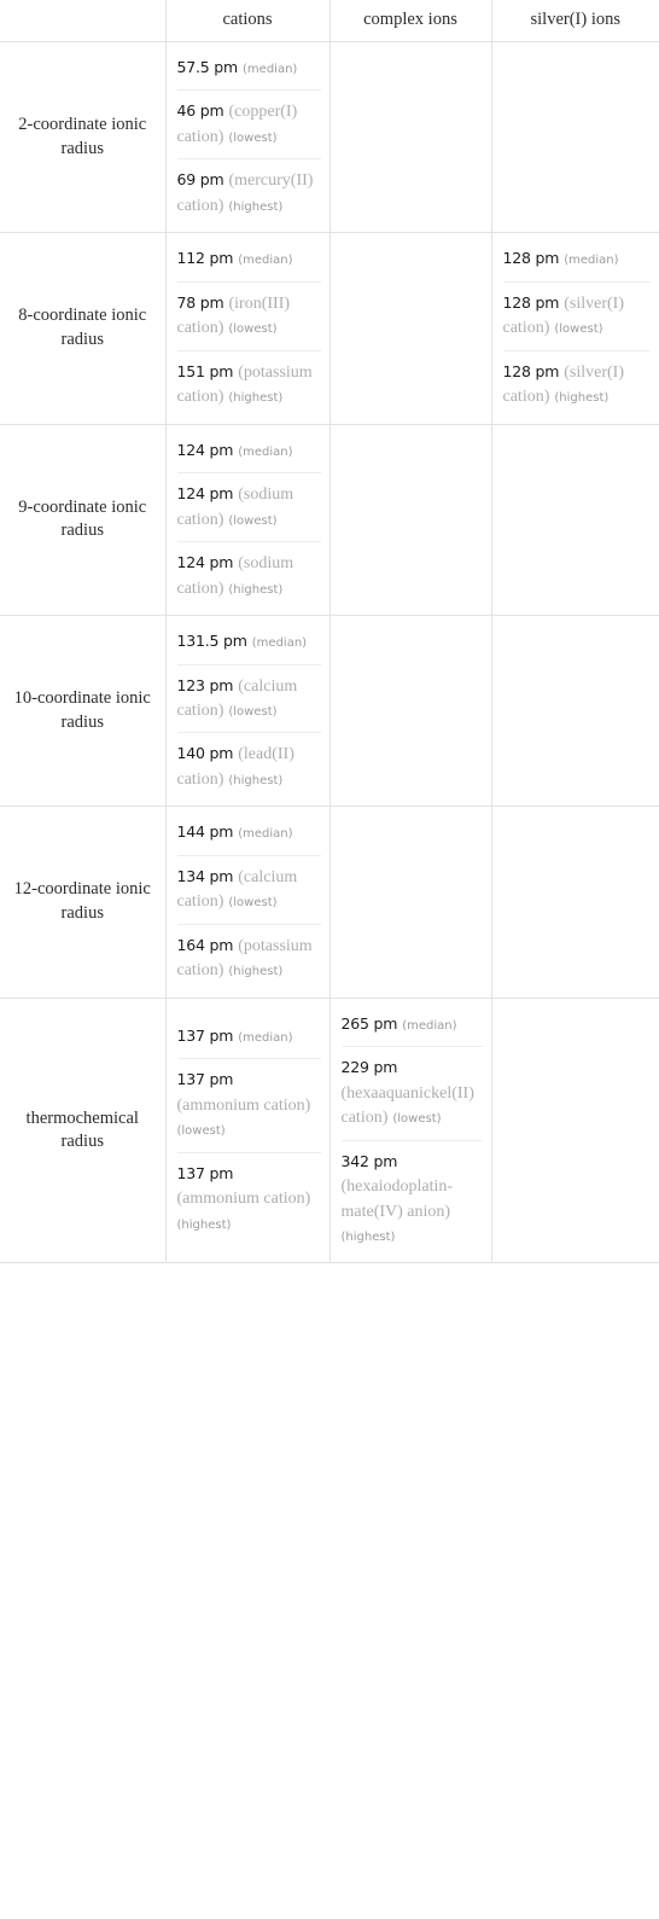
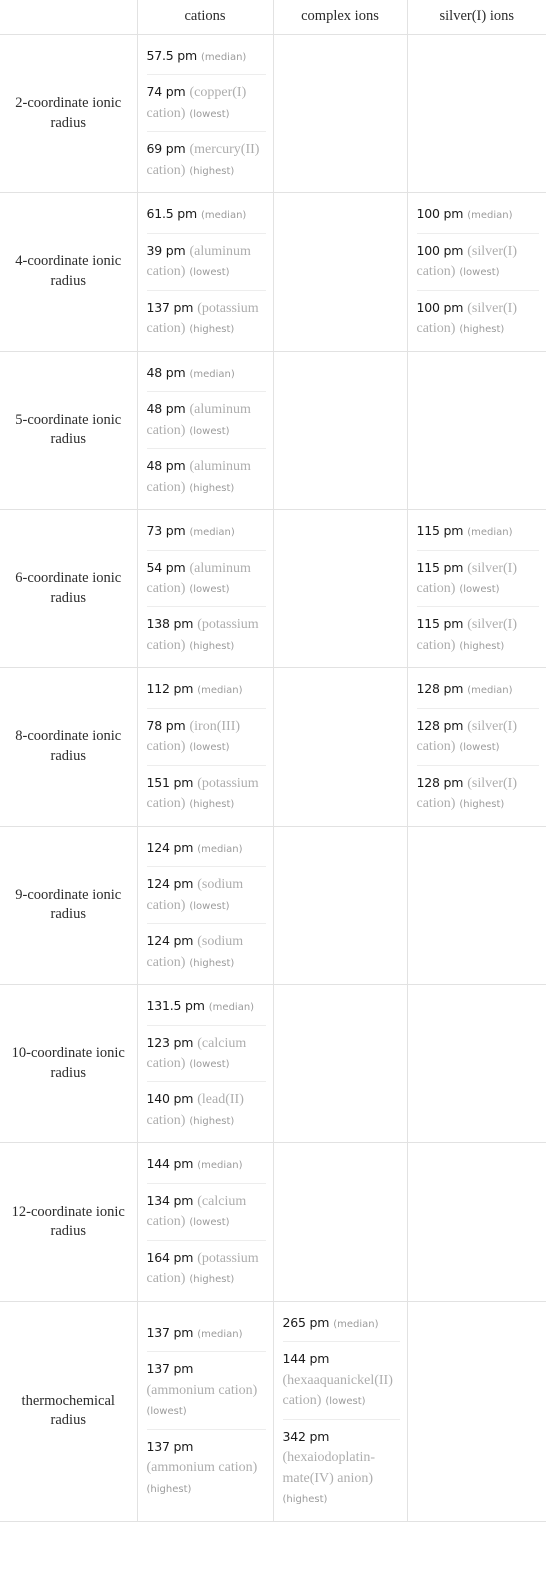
  	cations	complex ions	silver(I) ions
- 2-coordinate ionic radius	57.5 pm (median)46 pm (copper(I) cation) (lowest)69 pm (mercury(II) cation) (highest)
+ 2-coordinate ionic radius	57.5 pm (median)74 pm (copper(I) cation) (lowest)69 pm (mercury(II) cation) (highest)
+ 4-coordinate ionic radius	61.5 pm (median)39 pm (aluminum cation) (lowest)137 pm (potassium cation) (highest)		100 pm (median)100 pm (silver(I) cation) (lowest)100 pm (silver(I) cation) (highest)
+ 5-coordinate ionic radius	48 pm (median)48 pm (aluminum cation) (lowest)48 pm (aluminum cation) (highest)
+ 6-coordinate ionic radius	73 pm (median)54 pm (aluminum cation) (lowest)138 pm (potassium cation) (highest)		115 pm (median)115 pm (silver(I) cation) (lowest)115 pm (silver(I) cation) (highest)
  8-coordinate ionic radius	112 pm (median)78 pm (iron(III) cation) (lowest)151 pm (potassium cation) (highest)		128 pm (median)128 pm (silver(I) cation) (lowest)128 pm (silver(I) cation) (highest)
  9-coordinate ionic radius	124 pm (median)124 pm (sodium cation) (lowest)124 pm (sodium cation) (highest)
  10-coordinate ionic radius	131.5 pm (median)123 pm (calcium cation) (lowest)140 pm (lead(II) cation) (highest)
  12-coordinate ionic radius	144 pm (median)134 pm (calcium cation) (lowest)164 pm (potassium cation) (highest)
- thermochemical radius	137 pm (median)137 pm (ammonium cation) (lowest)137 pm (ammonium cation) (highest)	265 pm (median)229 pm (hexaaquanickel(II) cation) (lowest)342 pm (hexaiodoplatin­ate(IV) anion) (highest)
+ thermochemical radius	137 pm (median)137 pm (ammonium cation) (lowest)137 pm (ammonium cation) (highest)	265 pm (median)144 pm (hexaaquanickel(II) cation) (lowest)342 pm (hexaiodoplatin­ate(IV) anion) (highest)
